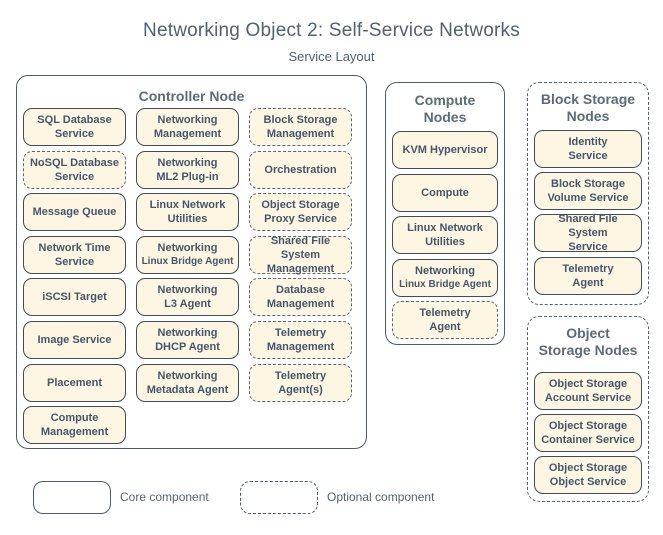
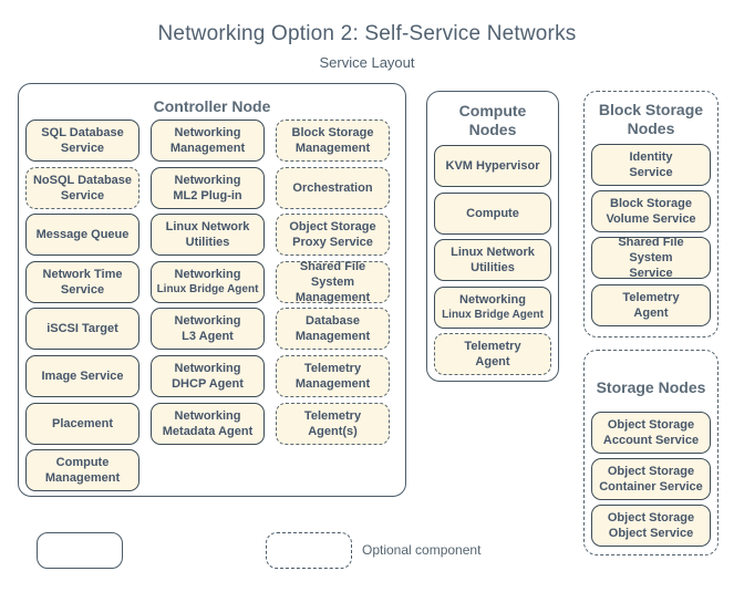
- Networking Object 2: Self-Service Networks
+ Networking Option 2: Self-Service Networks
  Service Layout
  Controller Node
  Compute
  Nodes
  Block Storage
  Nodes
- Object
  Storage Nodes
  SQL Database
  Service
  NoSQL Database
  Service
  Message Queue
  Network Time
  Service
  iSCSI Target
  Image Service
  Placement
  Compute
  Management
  Networking
  Management
  Networking
  ML2 Plug-in
  Linux Network
  Utilities
  Networking
  Linux Bridge Agent
  Networking
  L3 Agent
  Networking
  DHCP Agent
  Networking
  Metadata Agent
  Block Storage
  Management
  Orchestration
  Object Storage
  Proxy Service
  Shared File System
  Management
  Database
  Management
  Telemetry
  Management
  Telemetry
  Agent(s)
  KVM Hypervisor
  Compute
  Linux Network
  Utilities
  Networking
  Linux Bridge Agent
  Telemetry
  Agent
  Identity
  Service
  Block Storage
  Volume Service
  Shared File System
  Service
  Telemetry
  Agent
  Object Storage
  Account Service
  Object Storage
  Container Service
  Object Storage
  Object Service
- Core component
  Optional component
